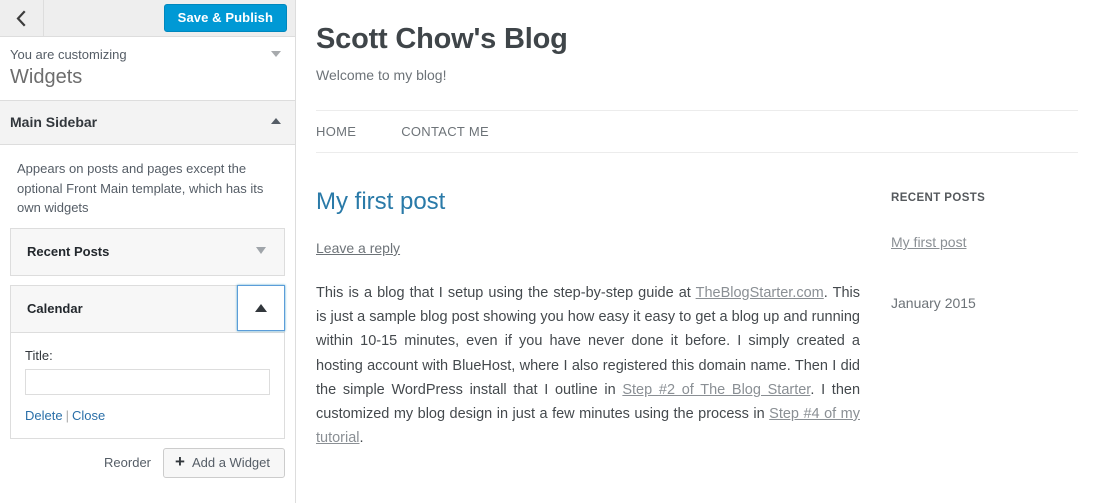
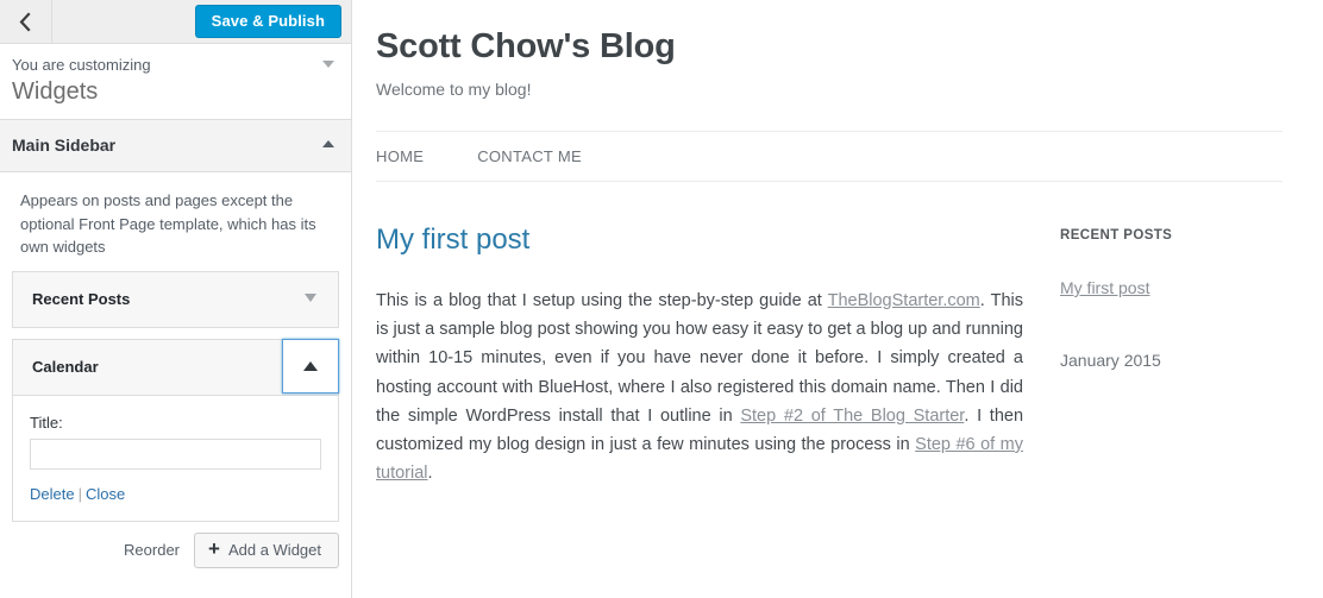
  Save & Publish
  You are customizing
  Widgets
  Main Sidebar
- Appears on posts and pages except the optional Front Main template, which has its own widgets
+ Appears on posts and pages except the optional Front Page template, which has its own widgets
  Recent Posts
  Calendar
  Title:
  Delete | Close
  Reorder
  +
  Add a Widget
  Scott Chow's Blog
  Welcome to my blog!
  HOME
  CONTACT ME
  My first post
- Leave a reply
- This is a blog that I setup using the step-by-step guide at TheBlogStarter.com. This is just a sample blog post showing you how easy it easy to get a blog up and running within 10-15 minutes, even if you have never done it before. I simply created a hosting account with BlueHost, where I also registered this domain name. Then I did the simple WordPress install that I outline in Step #2 of The Blog Starter. I then customized my blog design in just a few minutes using the process in Step #4 of my tutorial.
+ This is a blog that I setup using the step-by-step guide at TheBlogStarter.com. This is just a sample blog post showing you how easy it easy to get a blog up and running within 10-15 minutes, even if you have never done it before. I simply created a hosting account with BlueHost, where I also registered this domain name. Then I did the simple WordPress install that I outline in Step #2 of The Blog Starter. I then customized my blog design in just a few minutes using the process in Step #6 of my tutorial.
  RECENT POSTS
  My first post
  January 2015
